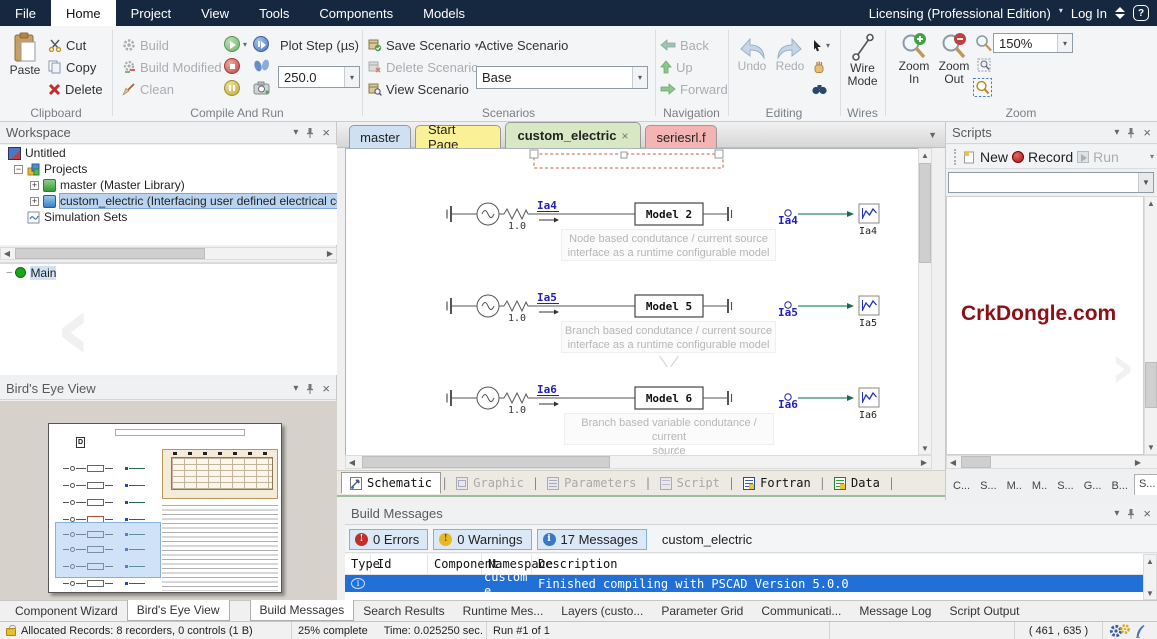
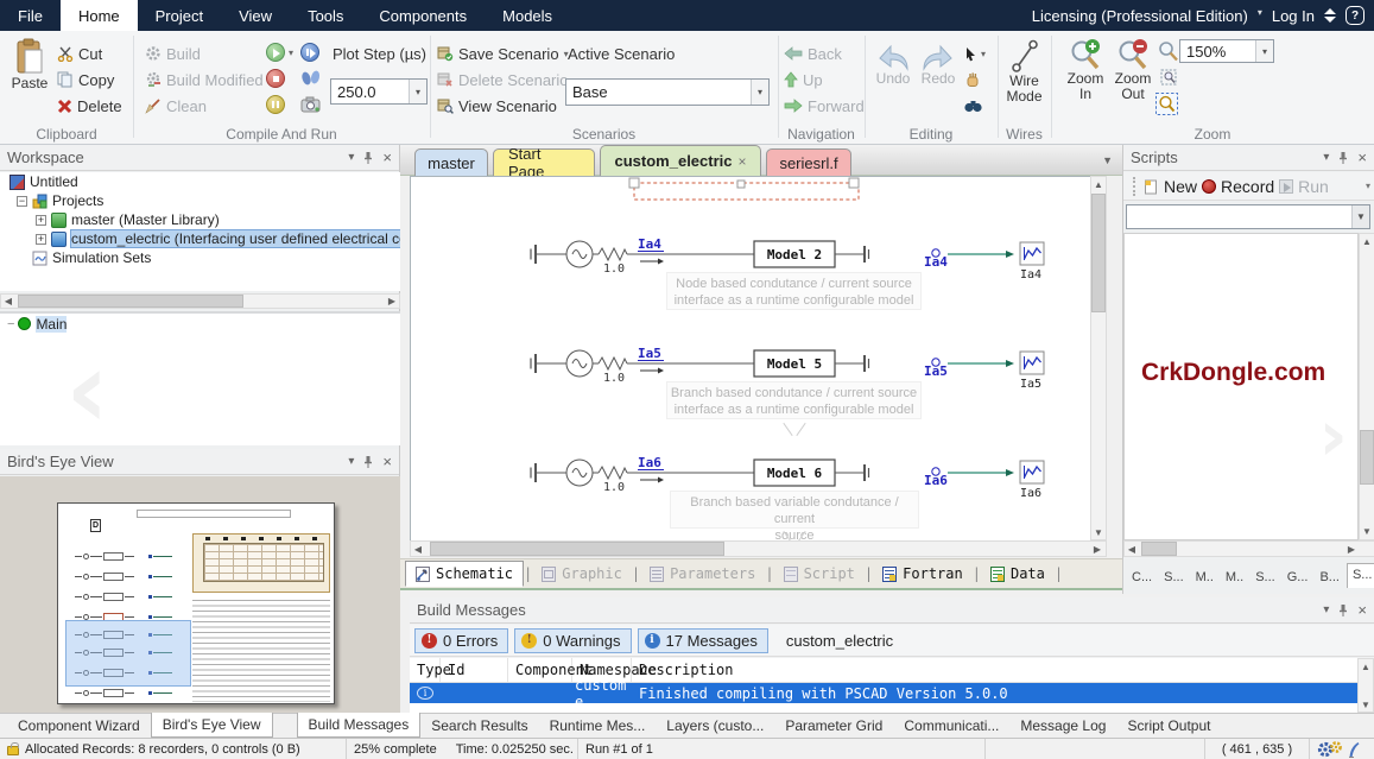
  File
  Home
  Project
  View
  Tools
  Components
  Models
  Licensing (Professional Edition)
  ▾
  Log In
  ?
  Paste
  Cut
  Copy
  Delete
  Clipboard
  Build
  Build Modified
  Clean
  ▾
  Plot Step (µs)
  250.0
  ▾
  Compile And Run
  Save Scenario
  ▾
  Delete Scenario
  View Scenario
  Active Scenario
  Base
  ▾
  Scenarios
  Back
  Up
  Forward
  Navigation
  Undo
  Redo
  ▾
  Editing
  Wire Mode
  Wires
  Zoom In
  Zoom Out
  150%
  ▾
  Zoom
  Workspace
  ▾
  ×
  Untitled
  −
  Projects
  +
  master (Master Library)
  +
  custom_electric (Interfacing user defined electrical c
  Simulation Sets
  ◀
  ▶
  −
  Main
  ‹
  Bird's Eye View
  ▾
  ×
  master
  Start Page
  custom_electric
  ×
  seriesrl.f
  ▼
  1.0
  Ia4
  Model 2
  Ia4
  Ia4
  1.0
  Ia5
  Model 5
  Ia5
  Ia5
  1.0
  Ia6
  Model 6
  Ia6
  Ia6
  Node based condutance / current source
  interface as a runtime configurable model
  Branch based condutance / current source
  interface as a runtime configurable model
  Branch based variable condutance / current
  ▲
  ▼
  ◀
  ▶
  Schematic
  |
  Graphic
  |
  Parameters
  |
  Script
  |
  Fortran
  |
  Data
  |
  Scripts
  ▾
  ×
  New
  Record
  Run
  ▾
  ▼
  CrkDongle.com
  ▲
  ▼
  ◀
  ▶
  C...
  S...
  M..
  M..
  S...
  G...
  B...
  S...
  Build Messages
  ▾
  ×
  !
  0 Errors
  !
  0 Warnings
  i
  17 Messages
  custom_electric
  Typ
  Id
  Compone
  Description
  i
  custom e...
  Finished compiling with PSCAD Version 5.0.0
  ▲
  ▼
  Component Wizard
  Bird's Eye View
  Build Messages
  Search Results
  Runtime Mes...
  Layers (custo...
  Parameter Grid
  Communicati...
  Message Log
  Script Output
- Allocated Records: 8 recorders, 0 controls (1 B)
+ Allocated Records: 8 recorders, 0 controls (0 B)
  25% complete
  Time: 0.025250 sec.
  Run #1 of 1
  ( 461 , 635 )
